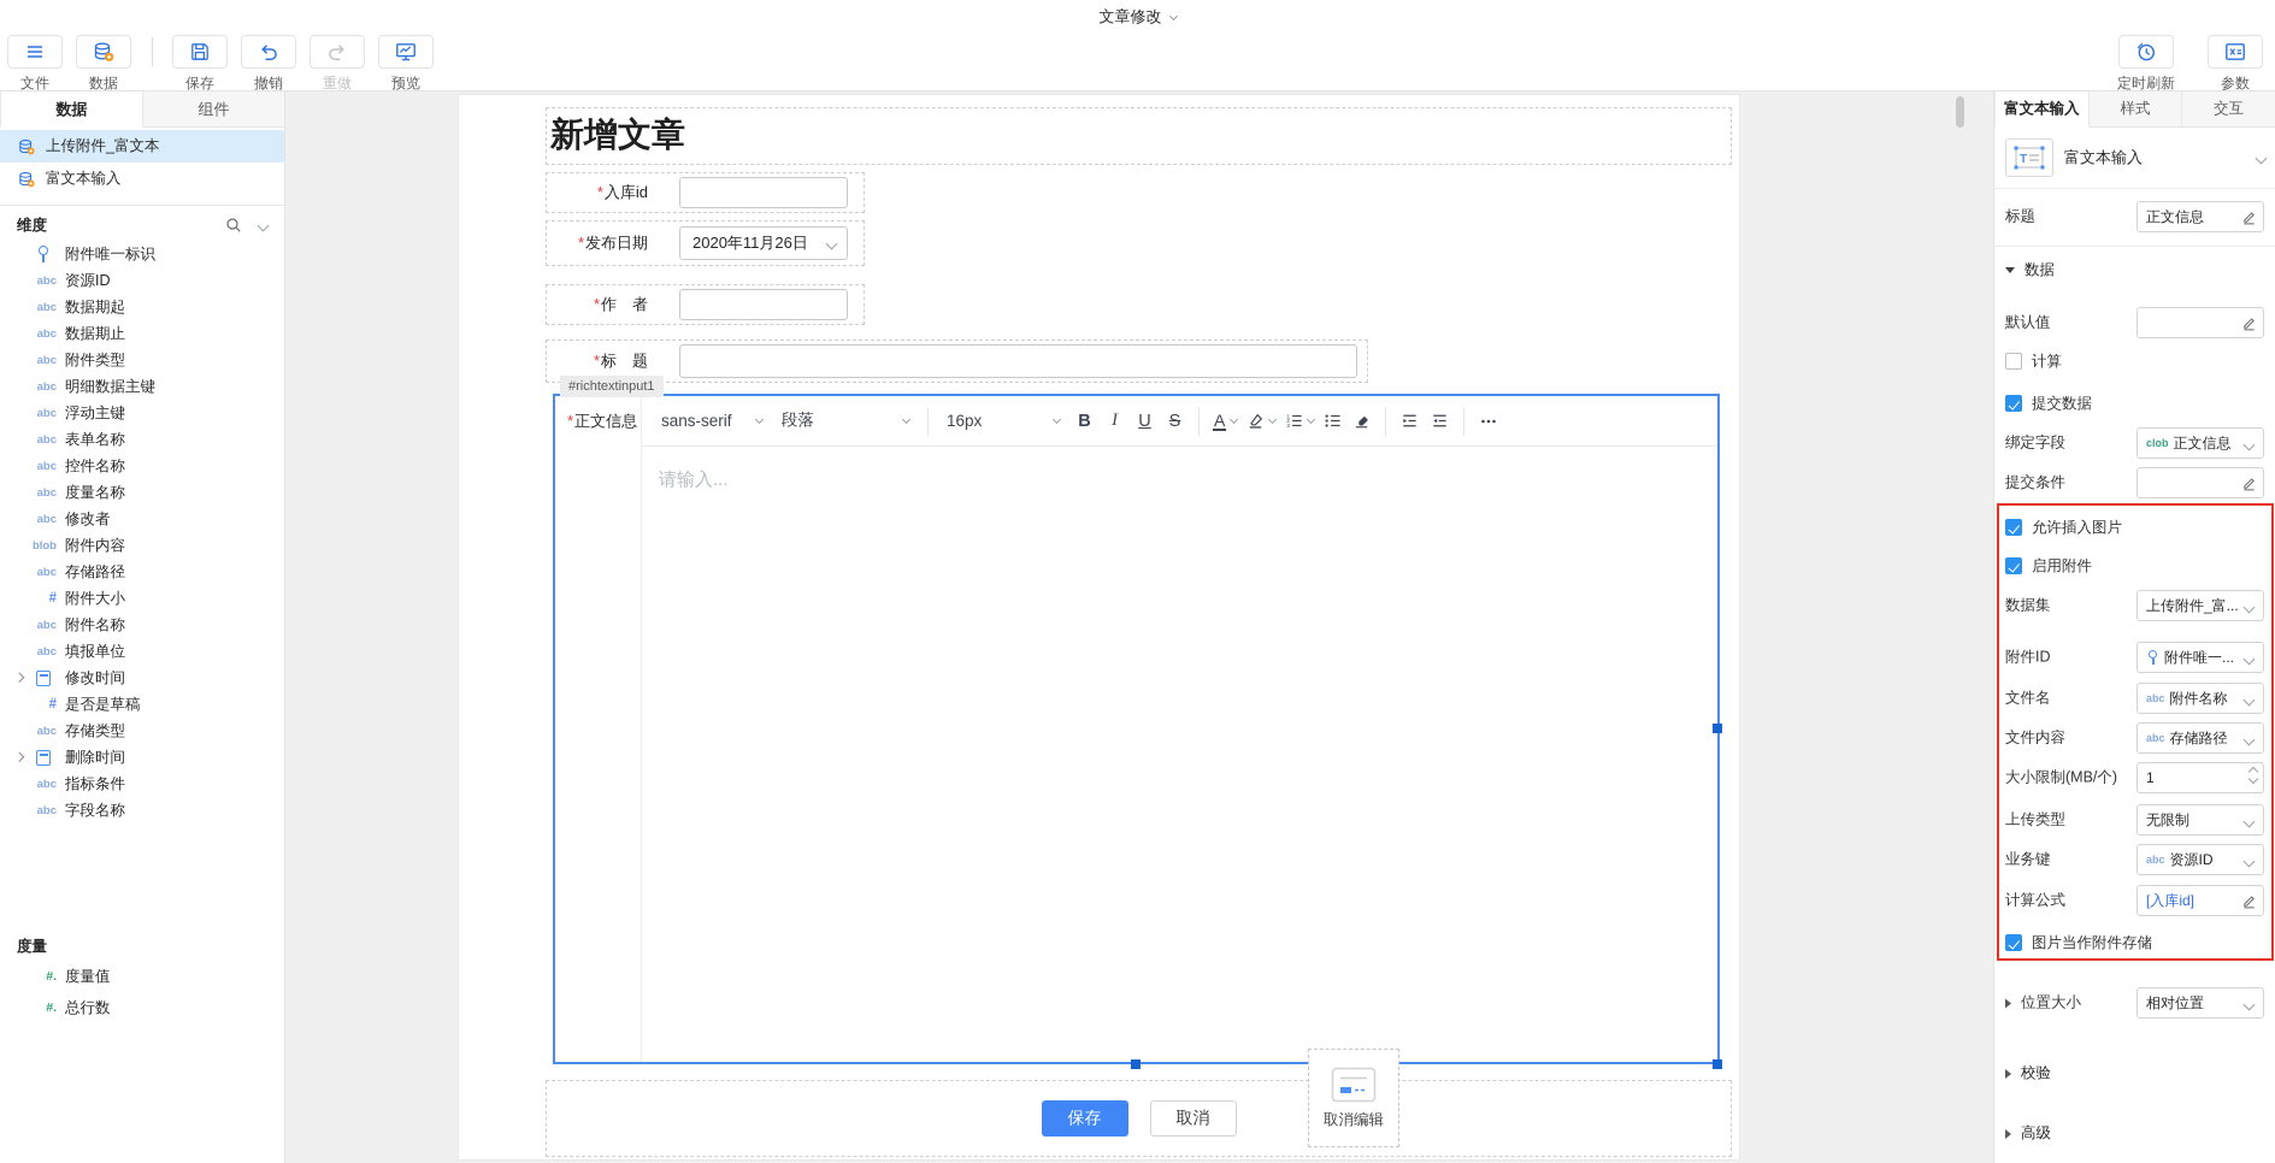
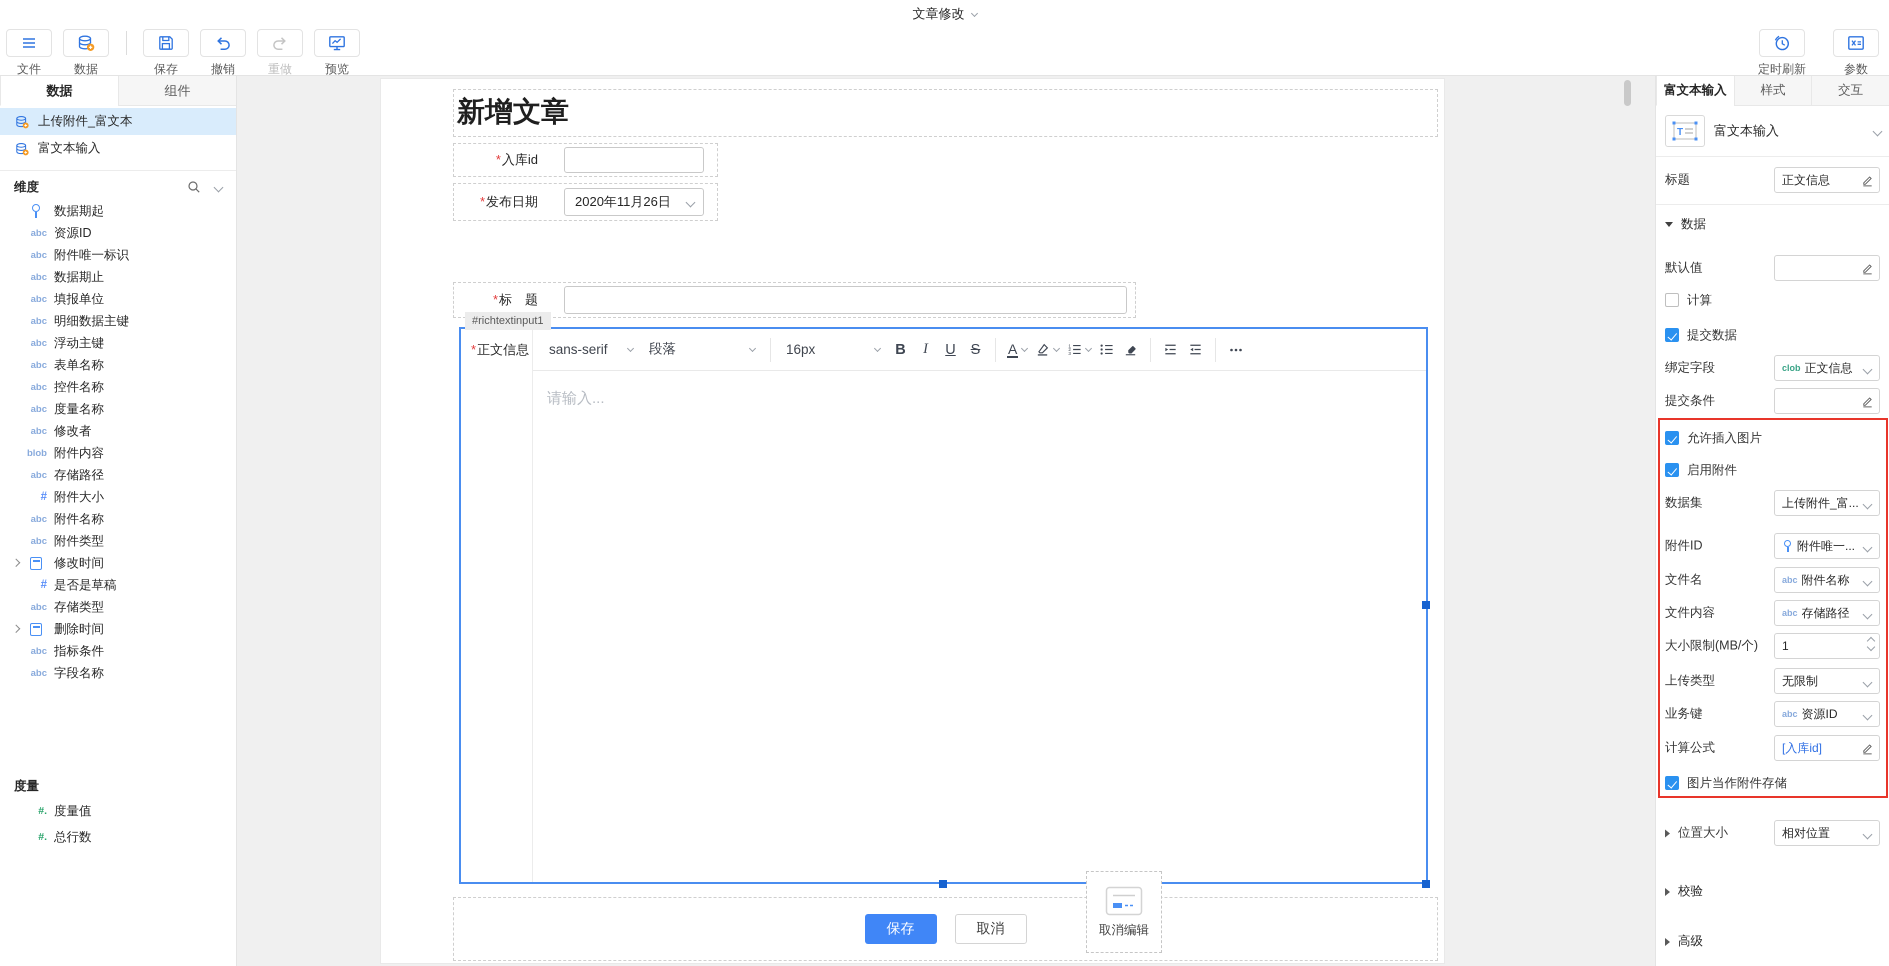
  文章修改
  文件
  数据
  保存
  撤销
  重做
  预览
  定时刷新
  参数
  数据
  组件
  上传附件_富文本
  富文本输入
  维度
- 附件唯一标识
+ 数据期起
  abc
  资源ID
  abc
- 数据期起
+ 附件唯一标识
  abc
  数据期止
  abc
- 附件类型
+ 填报单位
  abc
  明细数据主键
  abc
  浮动主键
  abc
  表单名称
  abc
  控件名称
  abc
  度量名称
  abc
  修改者
  blob
  附件内容
  abc
  存储路径
  #
  附件大小
  abc
  附件名称
  abc
- 填报单位
+ 附件类型
  修改时间
  #
  是否是草稿
  abc
  存储类型
  删除时间
  abc
  指标条件
  abc
  字段名称
  度量
  #.
  度量值
  #.
  总行数
  新增文章
  *入库id
  *发布日期
  2020年11月26日
- *作 者
  *标 题
  #richtextinput1
  *正文信息
  sans-serif
  段落
  16px
  B
  I
  U
  S
  A
  请输入...
  保存
  取消
  取消编辑
  富文本输入
  样式
  交互
  T
  富文本输入
  标题
  正文信息
  数据
  默认值
  计算
  提交数据
  绑定字段
  clob
  正文信息
  提交条件
  允许插入图片
  启用附件
  数据集
  上传附件_富...
  附件ID
  附件唯一...
  文件名
  abc
  附件名称
  文件内容
  abc
  存储路径
  大小限制(MB/个)
  1
  上传类型
  无限制
  业务键
  abc
  资源ID
  计算公式
  [入库id]
  图片当作附件存储
  位置大小
  相对位置
  校验
  高级
